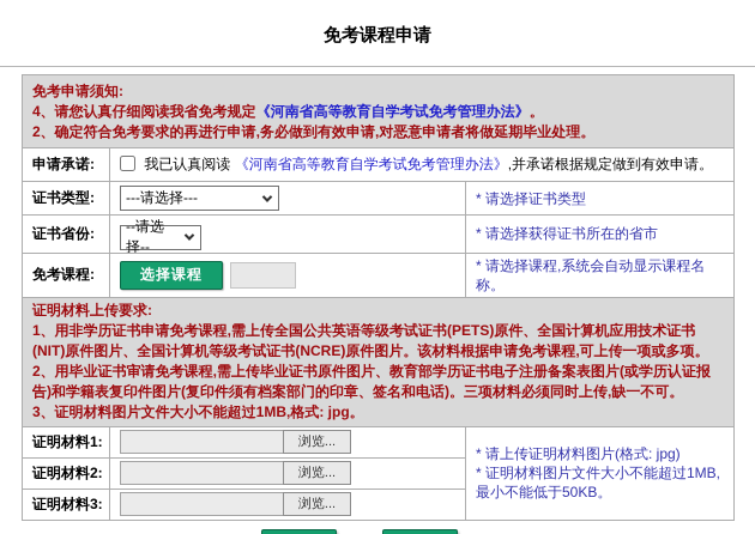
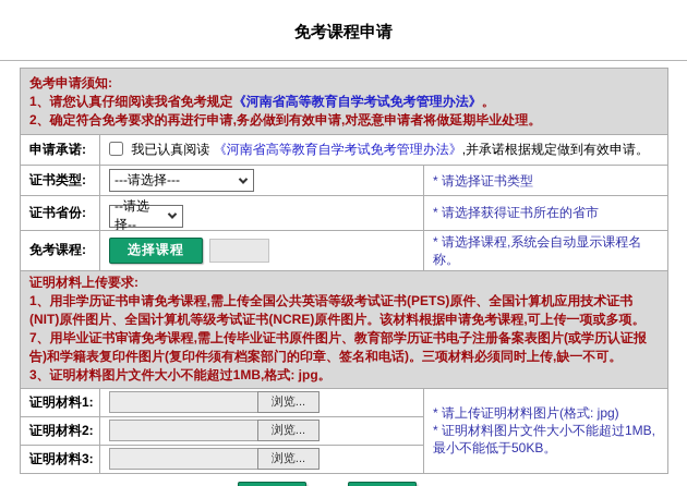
  免考课程申请
- 免考申请须知: 4、请您认真仔细阅读我省免考规定《河南省高等教育自学考试免考管理办法》。 2、确定符合免考要求的再进行申请,务必做到有效申请,对恶意申请者将做延期毕业处理。
+ 免考申请须知: 1、请您认真仔细阅读我省免考规定《河南省高等教育自学考试免考管理办法》。 2、确定符合免考要求的再进行申请,务必做到有效申请,对恶意申请者将做延期毕业处理。
  申请承诺:	我已认真阅读 《河南省高等教育自学考试免考管理办法》,并承诺根据规定做到有效申请。
  证书类型:	---请选择---	* 请选择证书类型
  证书省份:	--请选择--	* 请选择获得证书所在的省市
  免考课程:	选择课程	* 请选择课程,系统会自动显示课程名称。
- 证明材料上传要求: 1、用非学历证书申请免考课程,需上传全国公共英语等级考试证书(PETS)原件、全国计算机应用技术证书(NIT)原件图片、全国计算机等级考试证书(NCRE)原件图片。该材料根据申请免考课程,可上传一项或多项。 2、用毕业证书审请免考课程,需上传毕业证书原件图片、教育部学历证书电子注册备案表图片(或学历认证报告)和学籍表复印件图片(复印件须有档案部门的印章、签名和电话)。三项材料必须同时上传,缺一不可。 3、证明材料图片文件大小不能超过1MB,格式: jpg。
+ 证明材料上传要求: 1、用非学历证书申请免考课程,需上传全国公共英语等级考试证书(PETS)原件、全国计算机应用技术证书(NIT)原件图片、全国计算机等级考试证书(NCRE)原件图片。该材料根据申请免考课程,可上传一项或多项。 7、用毕业证书审请免考课程,需上传毕业证书原件图片、教育部学历证书电子注册备案表图片(或学历认证报告)和学籍表复印件图片(复印件须有档案部门的印章、签名和电话)。三项材料必须同时上传,缺一不可。 3、证明材料图片文件大小不能超过1MB,格式: jpg。
  证明材料1:	浏览...	* 请上传证明材料图片(格式: jpg) * 证明材料图片文件大小不能超过1MB,最小不能低于50KB。
  证明材料2:	浏览...
  证明材料3:	浏览...
